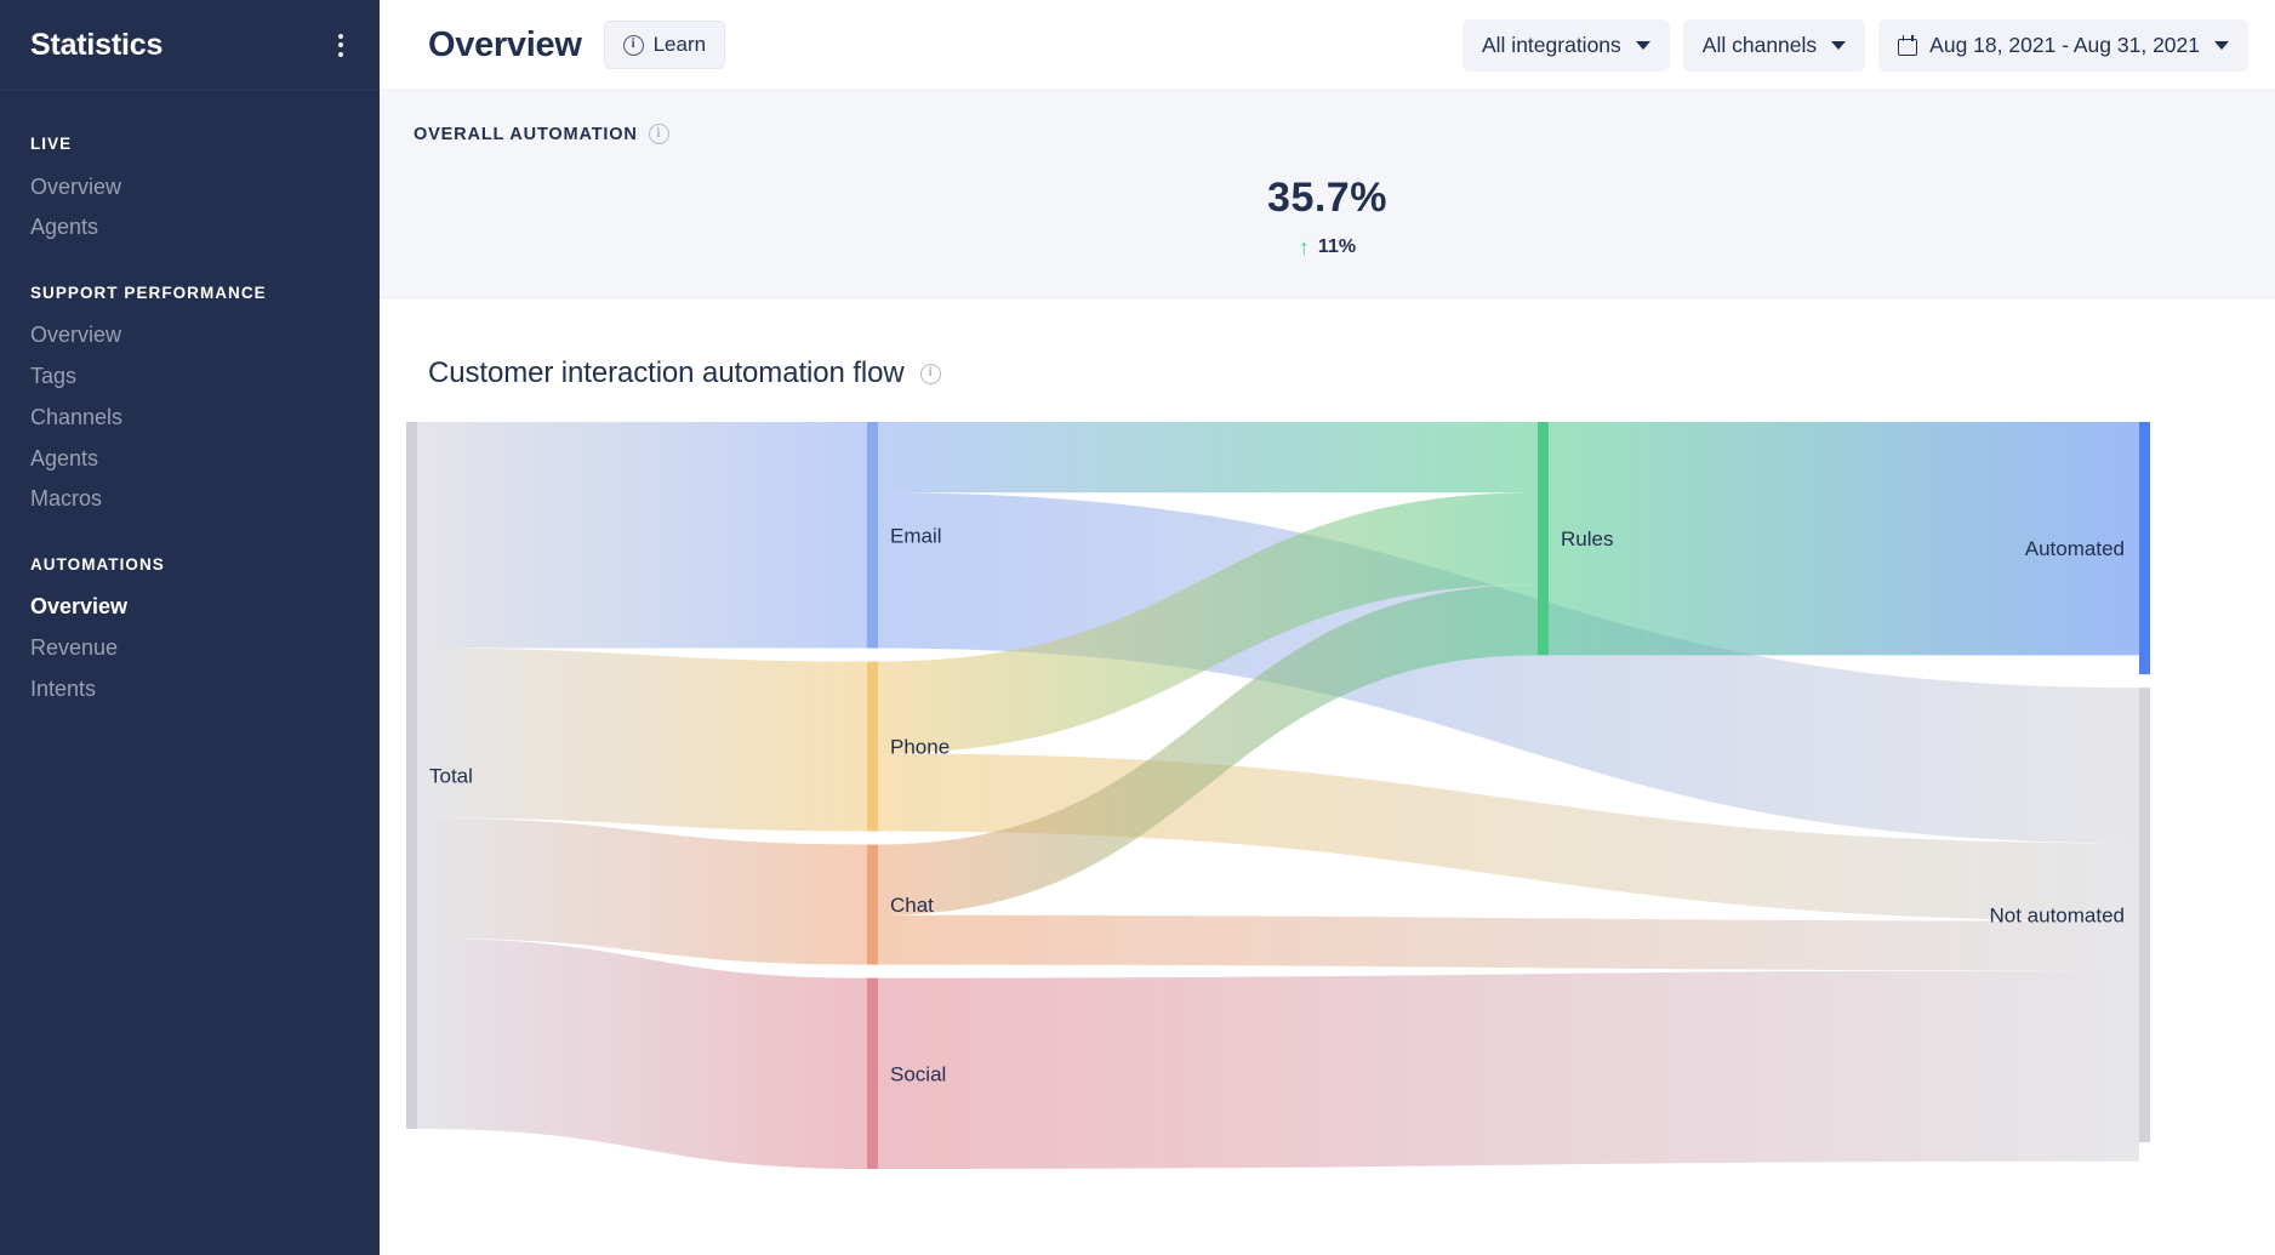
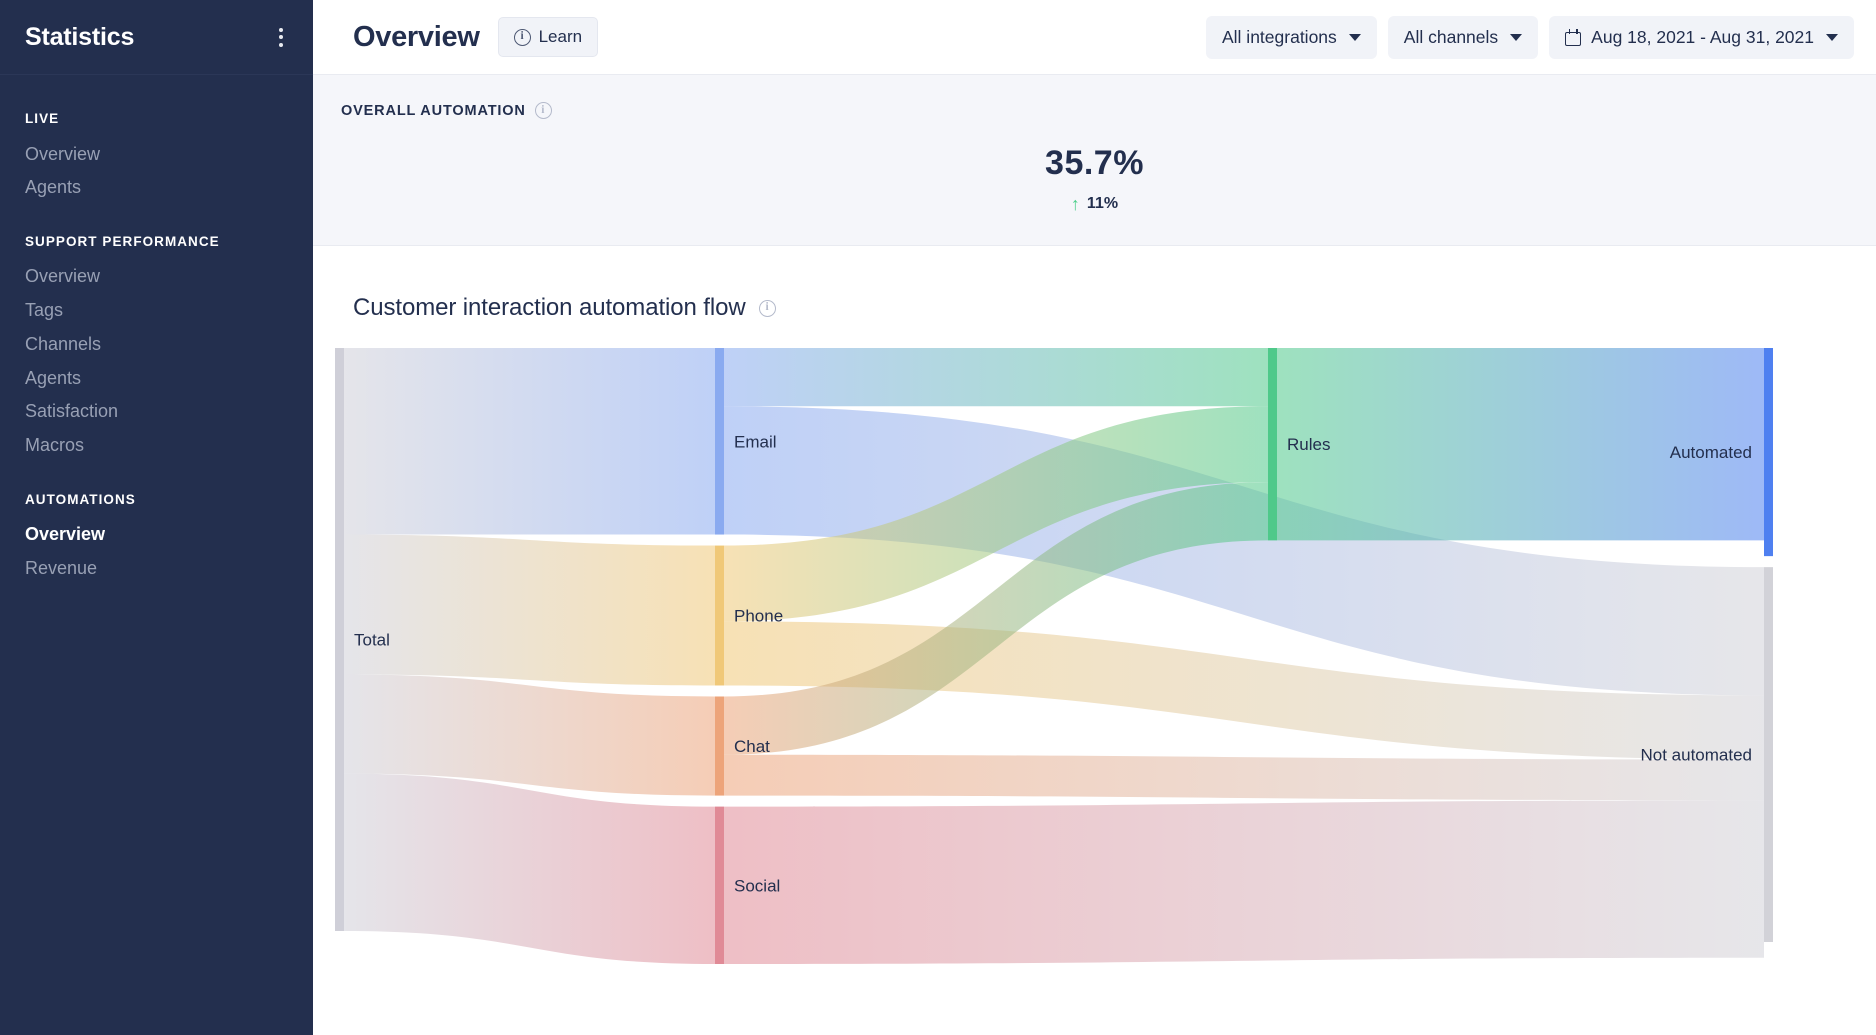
  Statistics
  LIVE
  Overview
  Agents
  SUPPORT PERFORMANCE
  Overview
  Tags
  Channels
  Agents
+ Satisfaction
  Macros
  AUTOMATIONS
  Overview
  Revenue
- Intents
  Overview
  i
  Learn
  All integrations
  All channels
  Aug 18, 2021 - Aug 31, 2021
  OVERALL AUTOMATION
  i
  35.7%
  ↑
  11%
  Customer interaction automation flow
  i
  Total
  Email
  Phone
  Chat
  Social
  Rules
  Automated
  Not automated
